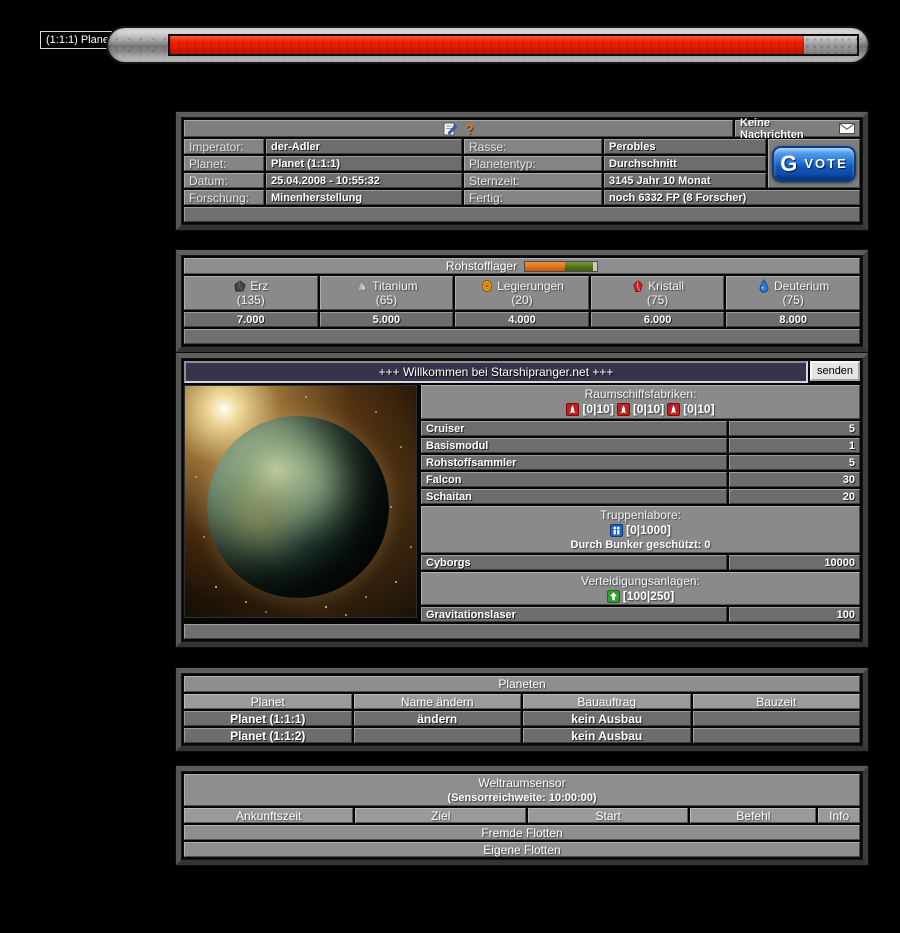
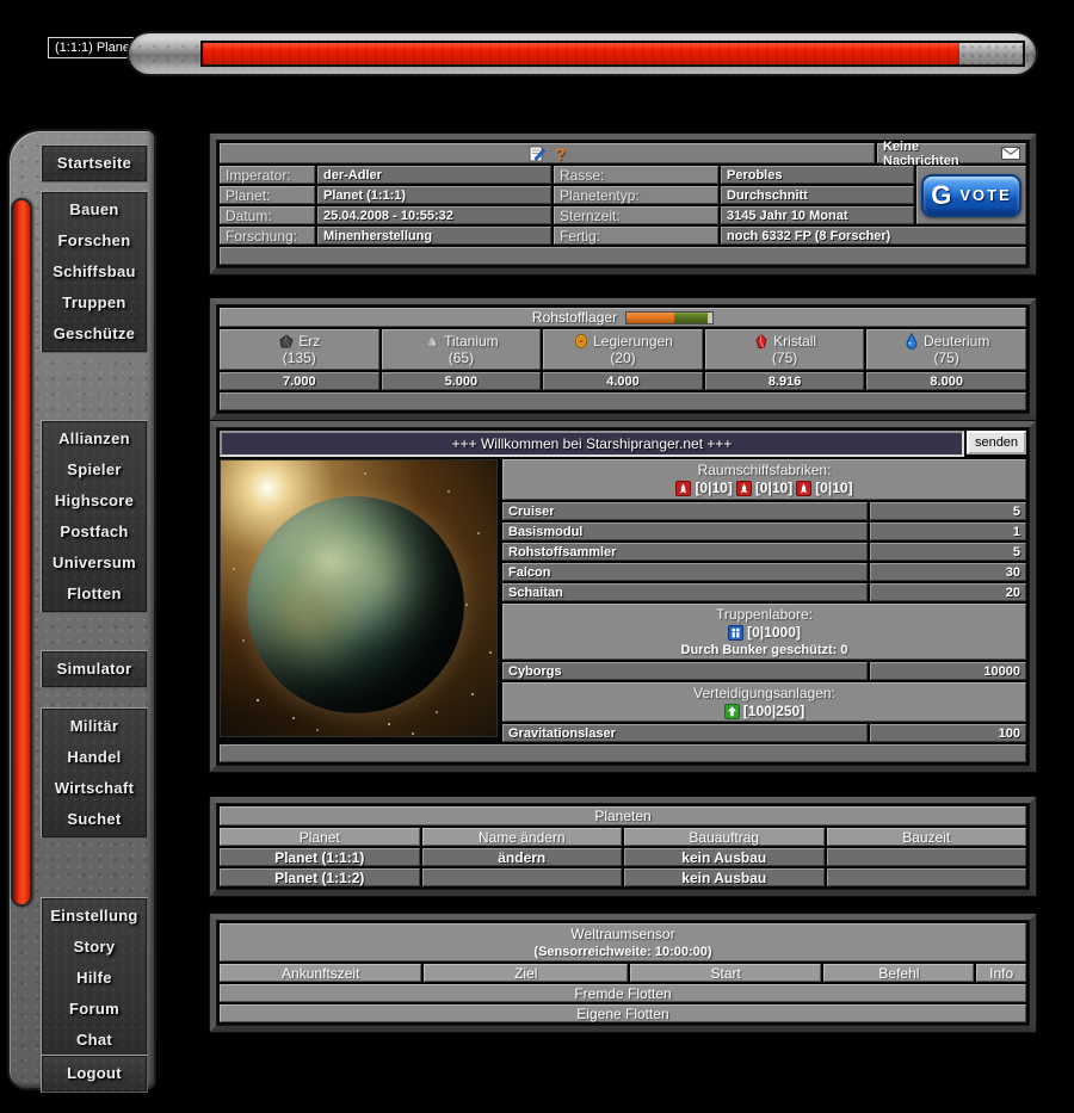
  (1:1:1) Plane
+ Startseite
+ Bauen
+ Forschen
+ Schiffsbau
+ Truppen
+ Geschütze
+ Allianzen
+ Spieler
+ Highscore
+ Postfach
+ Universum
+ Flotten
+ Simulator
+ Militär
+ Handel
+ Wirtschaft
+ Suchet
+ Einstellung
+ Story
+ Hilfe
+ Forum
+ Chat
+ Logout
  ?
  Keine Nachrichten
  Imperator:
  der-Adler
  Rasse:
  Perobles
  Planet:
  Planet (1:1:1)
  Planetentyp:
  Durchschnitt
  Datum:
  25.04.2008 - 10:55:32
  Sternzeit:
  3145 Jahr 10 Monat
  G
  VOTE
  Forschung:
  Minenherstellung
  Fertig:
  noch 6332 FP (8 Forscher)
  Rohstofflager
  Erz
  (135)
  Titanium
  (65)
  Legierungen
  (20)
  Kristall
  (75)
  Deuterium
  (75)
  7.000
  5.000
  4.000
- 6.000
+ 8.916
  8.000
  +++ Willkommen bei Starshipranger.net +++
  senden
  Raumschiffsfabriken:
  [0|10]
  [0|10]
  [0|10]
  Cruiser
  5
  Basismodul
  1
  Rohstoffsammler
  5
  Falcon
  30
  Schaitan
  20
  Truppenlabore:
  [0|1000]
  Durch Bunker geschützt: 0
  Cyborgs
  10000
  Verteidigungsanlagen:
  [100|250]
  Gravitationslaser
  100
  Planeten
  Planet
  Name ändern
  Bauauftrag
  Bauzeit
  Planet (1:1:1)
  ändern
  kein Ausbau
  Planet (1:1:2)
  kein Ausbau
  Weltraumsensor
  (Sensorreichweite: 10:00:00)
  Ankunftszeit
  Ziel
  Start
  Befehl
  Info
  Fremde Flotten
  Eigene Flotten
